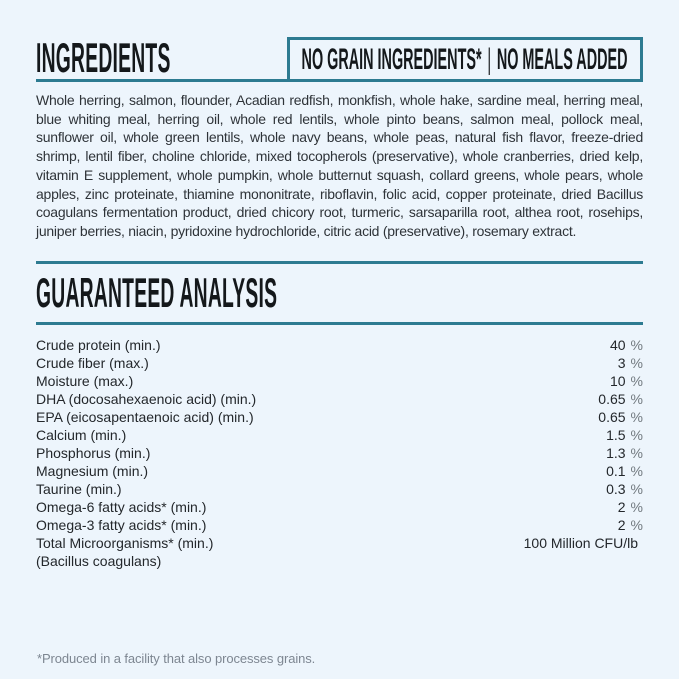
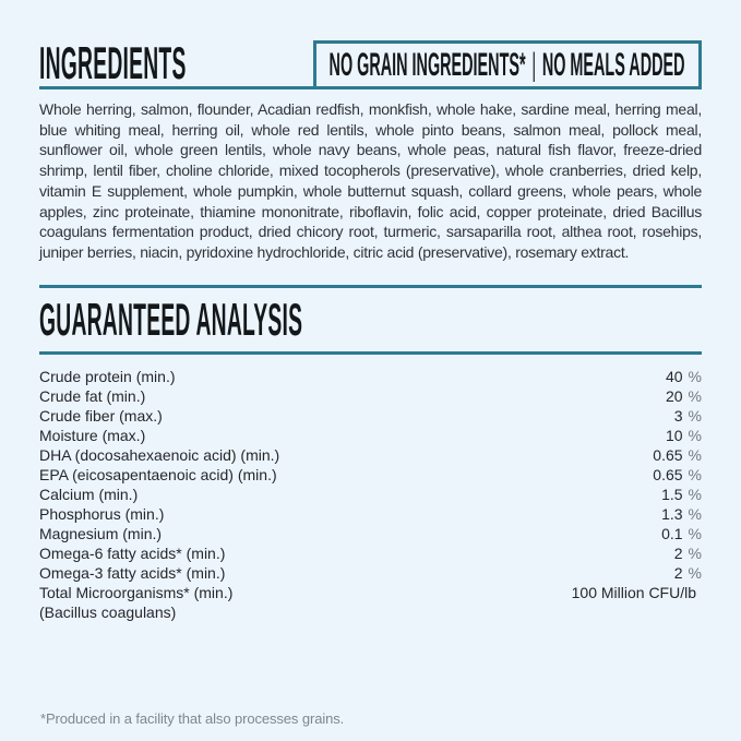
  INGREDIENTS
  NO GRAIN INGREDIENTS*
  |
  NO MEALS ADDED
  Whole herring, salmon, flounder, Acadian redfish, monkfish, whole hake, sardine meal, herring meal, blue whiting meal, herring oil, whole red lentils, whole pinto beans, salmon meal, pollock meal, sunflower oil, whole green lentils, whole navy beans, whole peas, natural fish flavor, freeze-dried shrimp, lentil fiber, choline chloride, mixed tocopherols (preservative), whole cranberries, dried kelp, vitamin E supplement, whole pumpkin, whole butternut squash, collard greens, whole pears, whole apples, zinc proteinate, thiamine mononitrate, riboflavin, folic acid, copper proteinate, dried Bacillus coagulans fermentation product, dried chicory root, turmeric, sarsaparilla root, althea root, rosehips, juniper berries, niacin, pyridoxine hydrochloride, citric acid (preservative), rosemary extract.
  GUARANTEED ANALYSIS
  Crude protein (min.)
  40 %
+ Crude fat (min.)
+ 20 %
  Crude fiber (max.)
  3 %
  Moisture (max.)
  10 %
  DHA (docosahexaenoic acid) (min.)
  0.65 %
  EPA (eicosapentaenoic acid) (min.)
  0.65 %
  Calcium (min.)
  1.5 %
  Phosphorus (min.)
  1.3 %
  Magnesium (min.)
  0.1 %
- Taurine (min.)
- 0.3 %
  Omega-6 fatty acids* (min.)
  2 %
  Omega-3 fatty acids* (min.)
  2 %
  Total Microorganisms* (min.)
  (Bacillus coagulans)
  100 Million CFU/lb
  *Produced in a facility that also processes grains.
